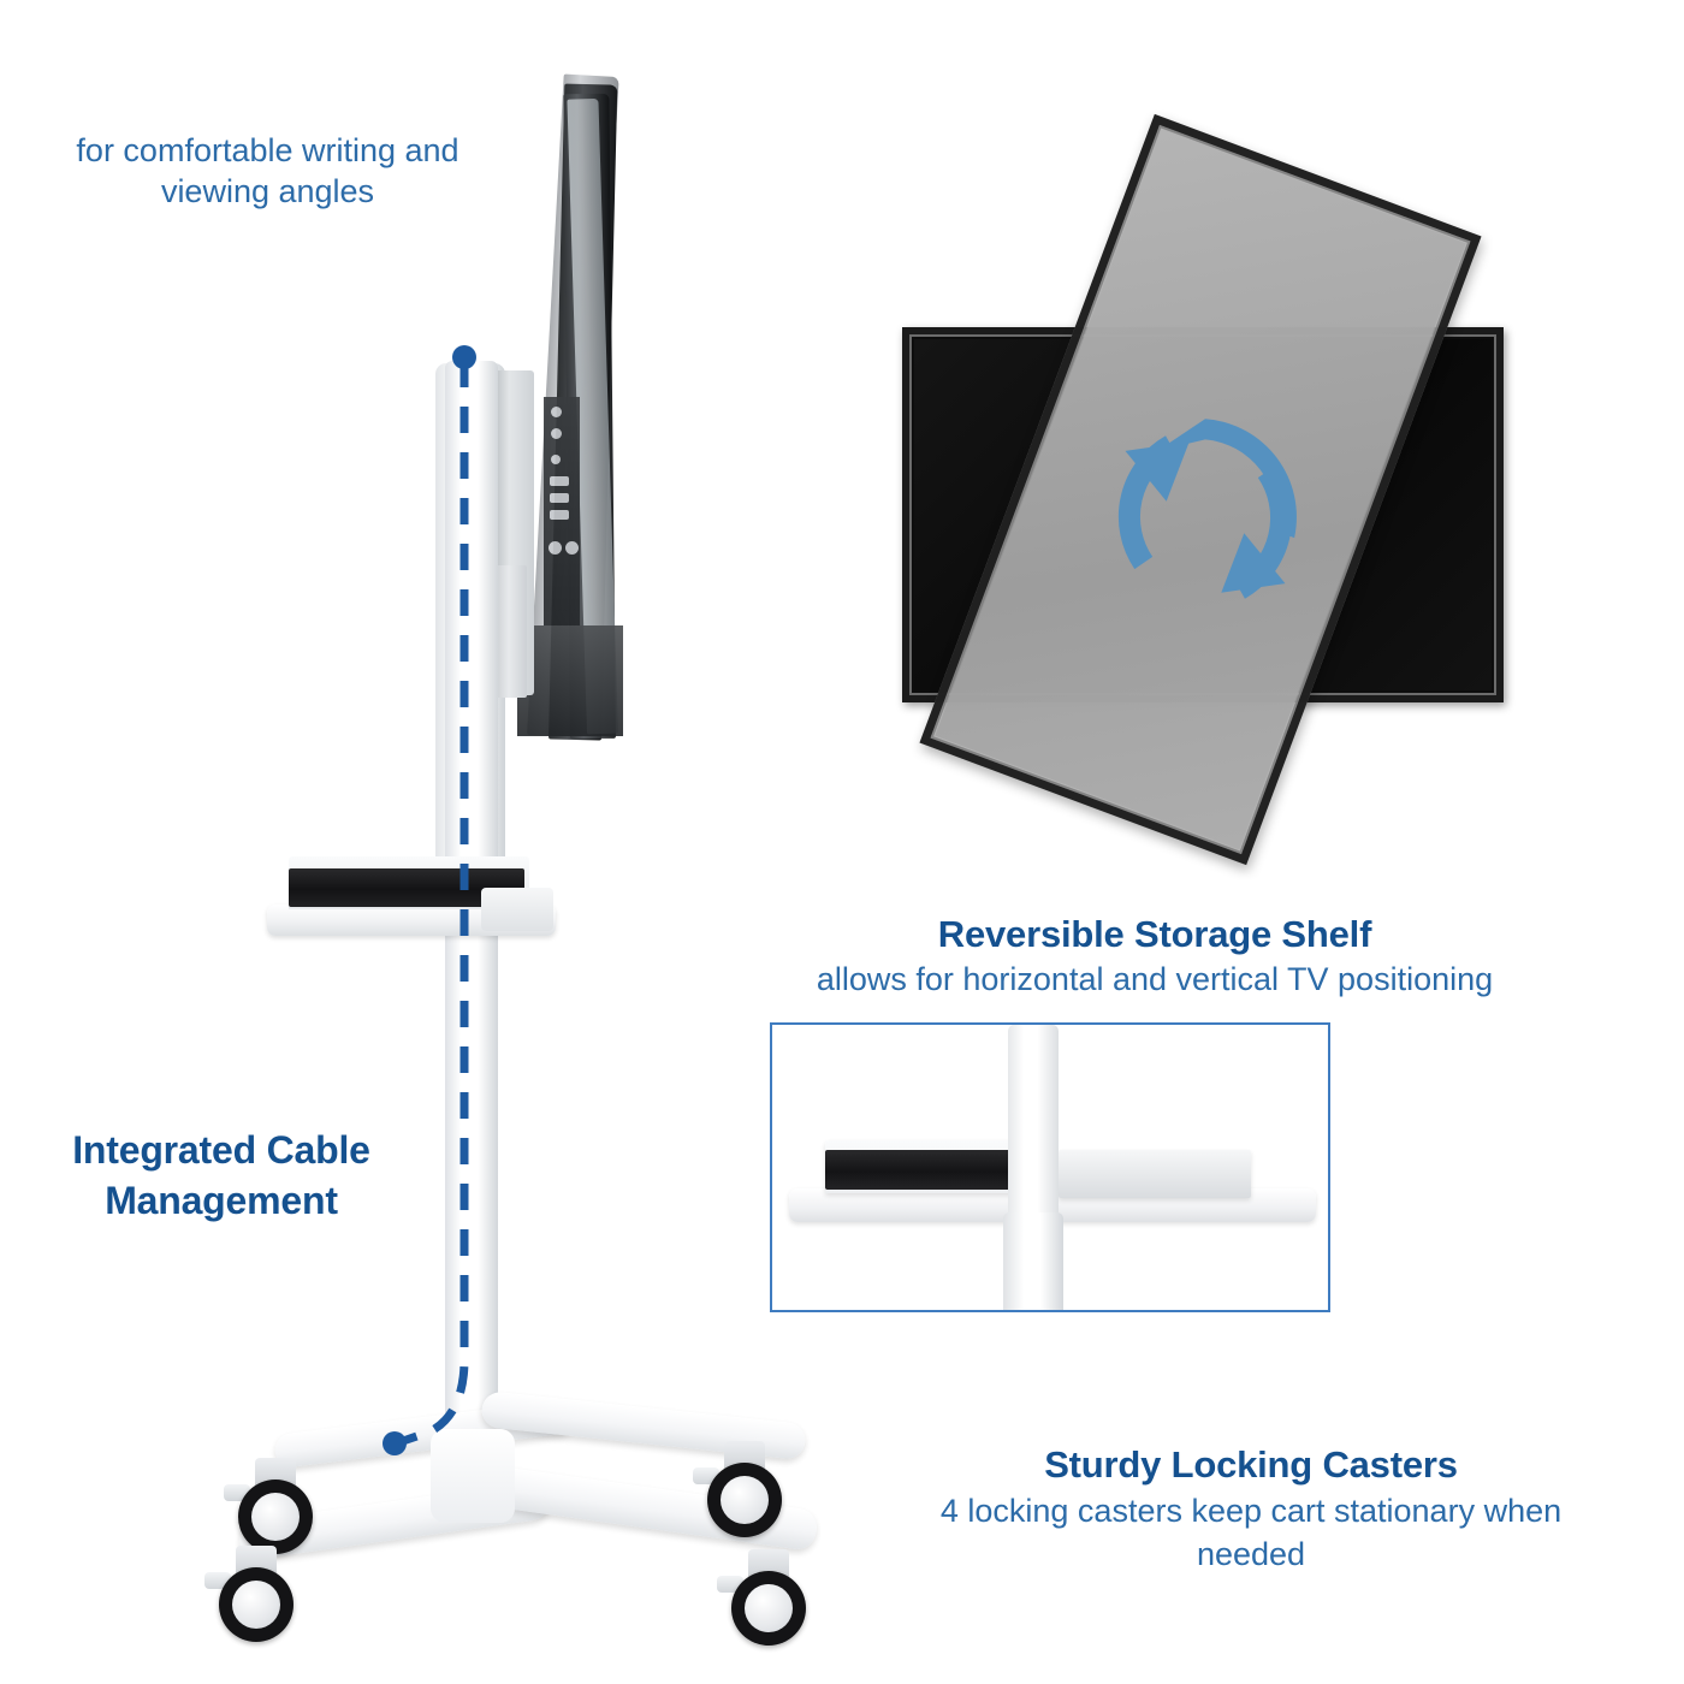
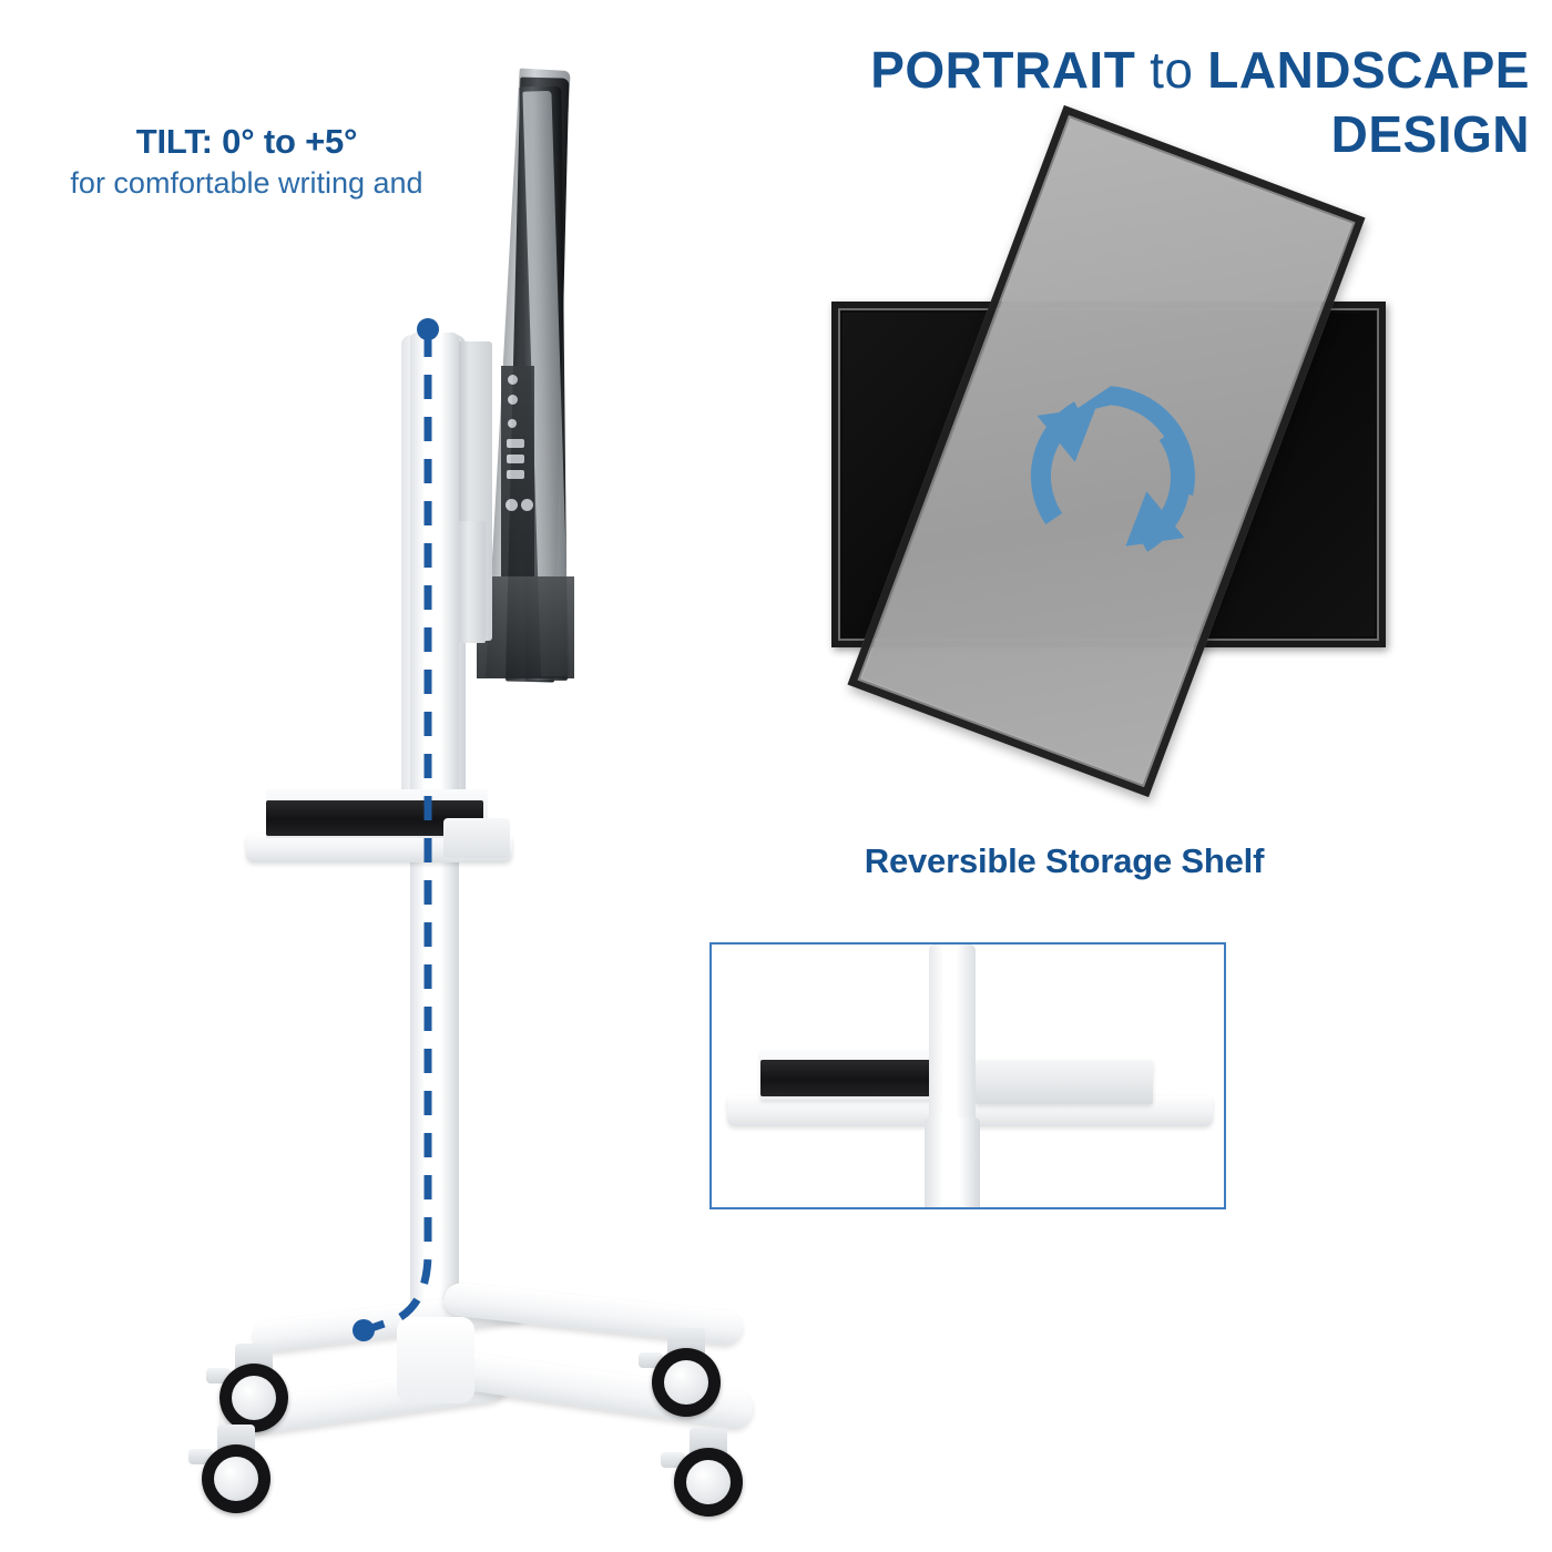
+ PORTRAIT to LANDSCAPE
+ DESIGN
+ TILT: 0° to +5°
  for comfortable writing and
- viewing angles
- Integrated Cable
- Management
  Reversible Storage Shelf
- allows for horizontal and vertical TV positioning
- Sturdy Locking Casters
- 4 locking casters keep cart stationary when
- needed
